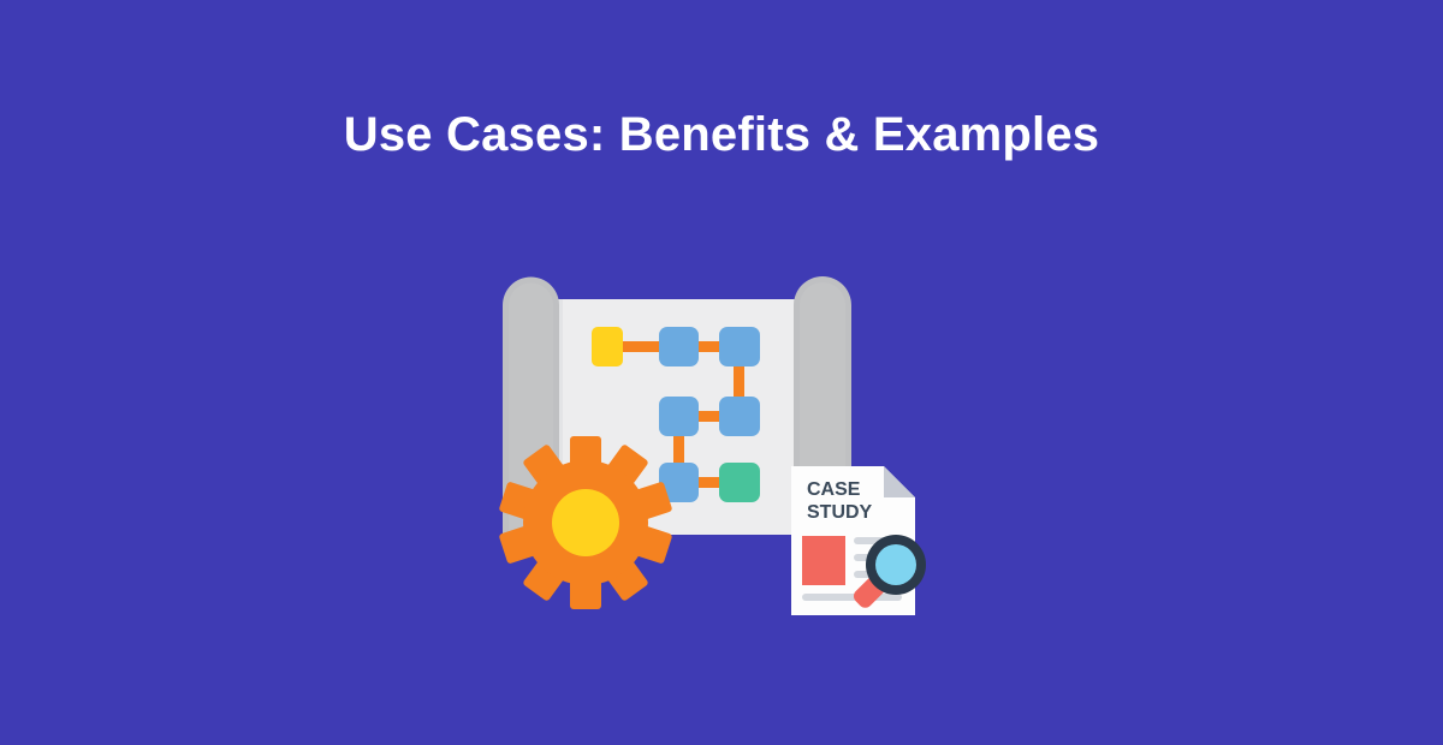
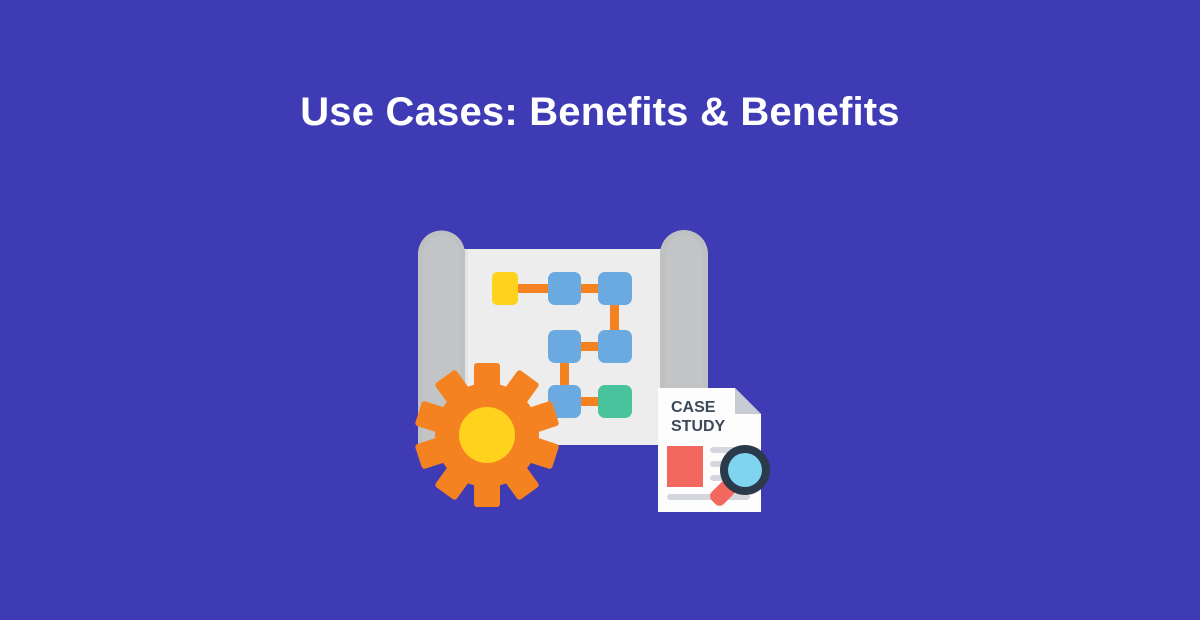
- Use Cases: Benefits & Examples
+ Use Cases: Benefits & Benefits
  CASE
  STUDY
